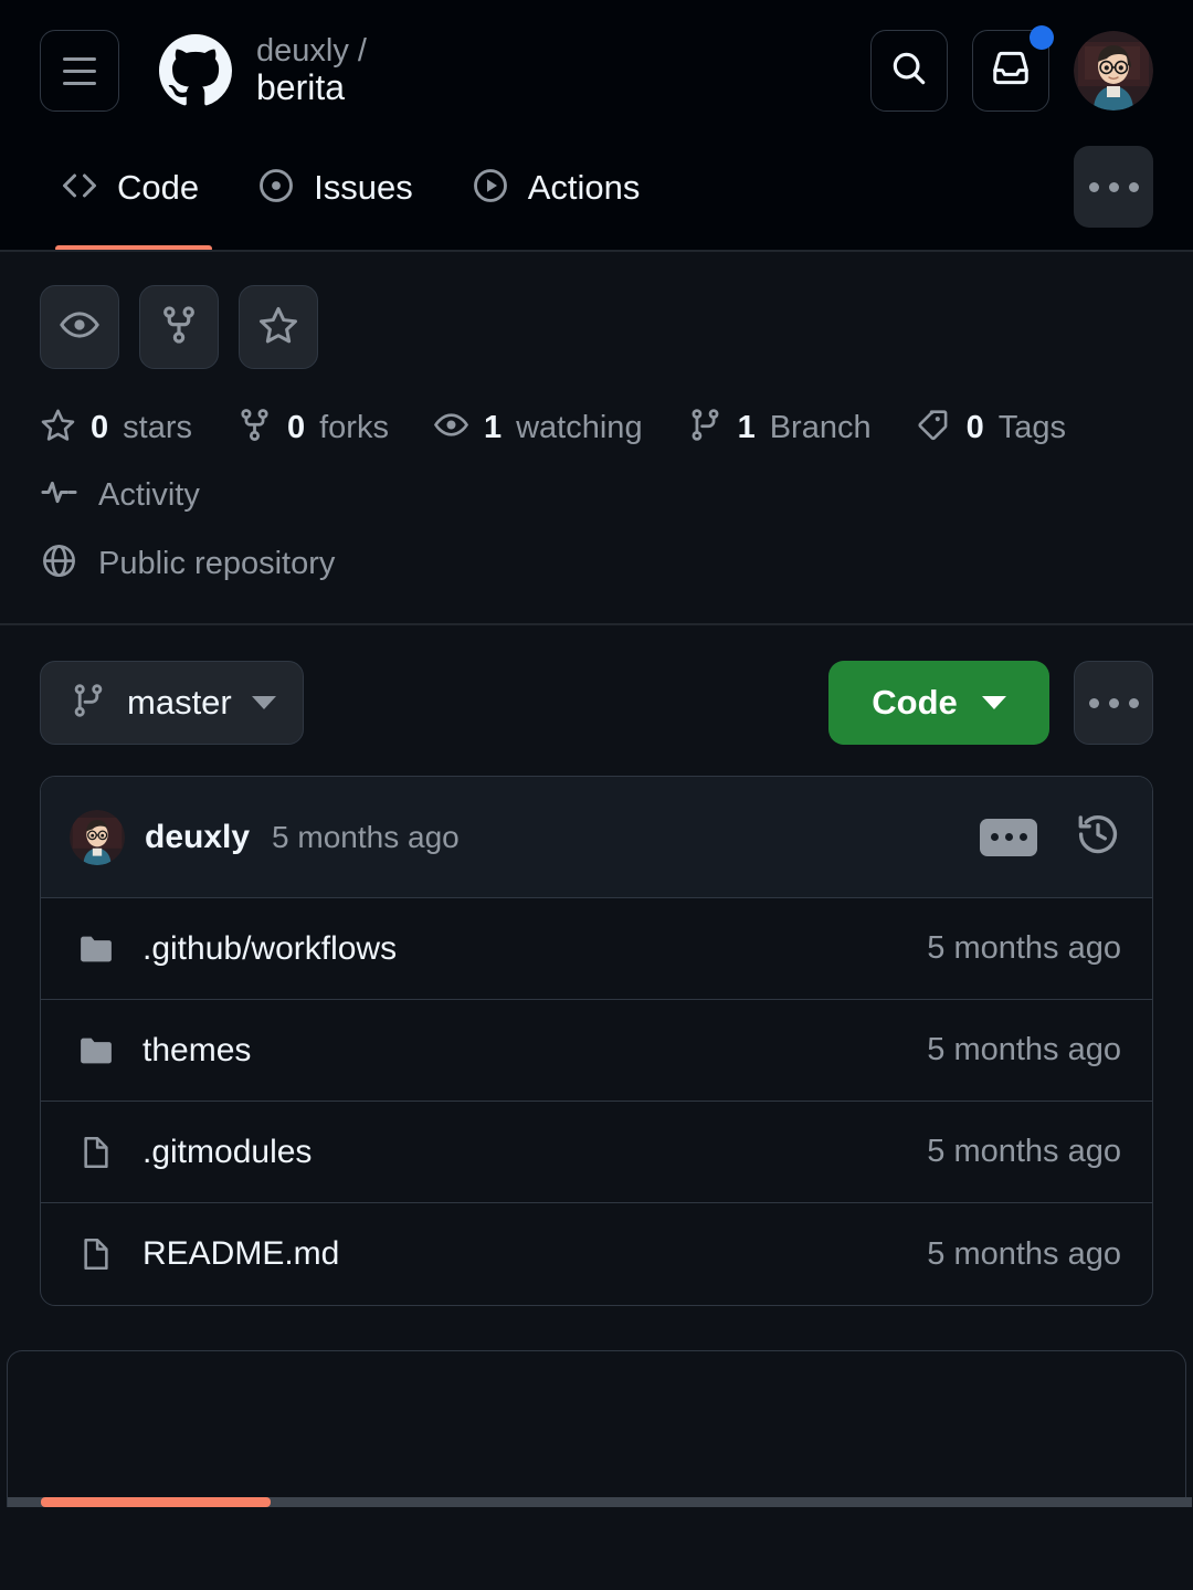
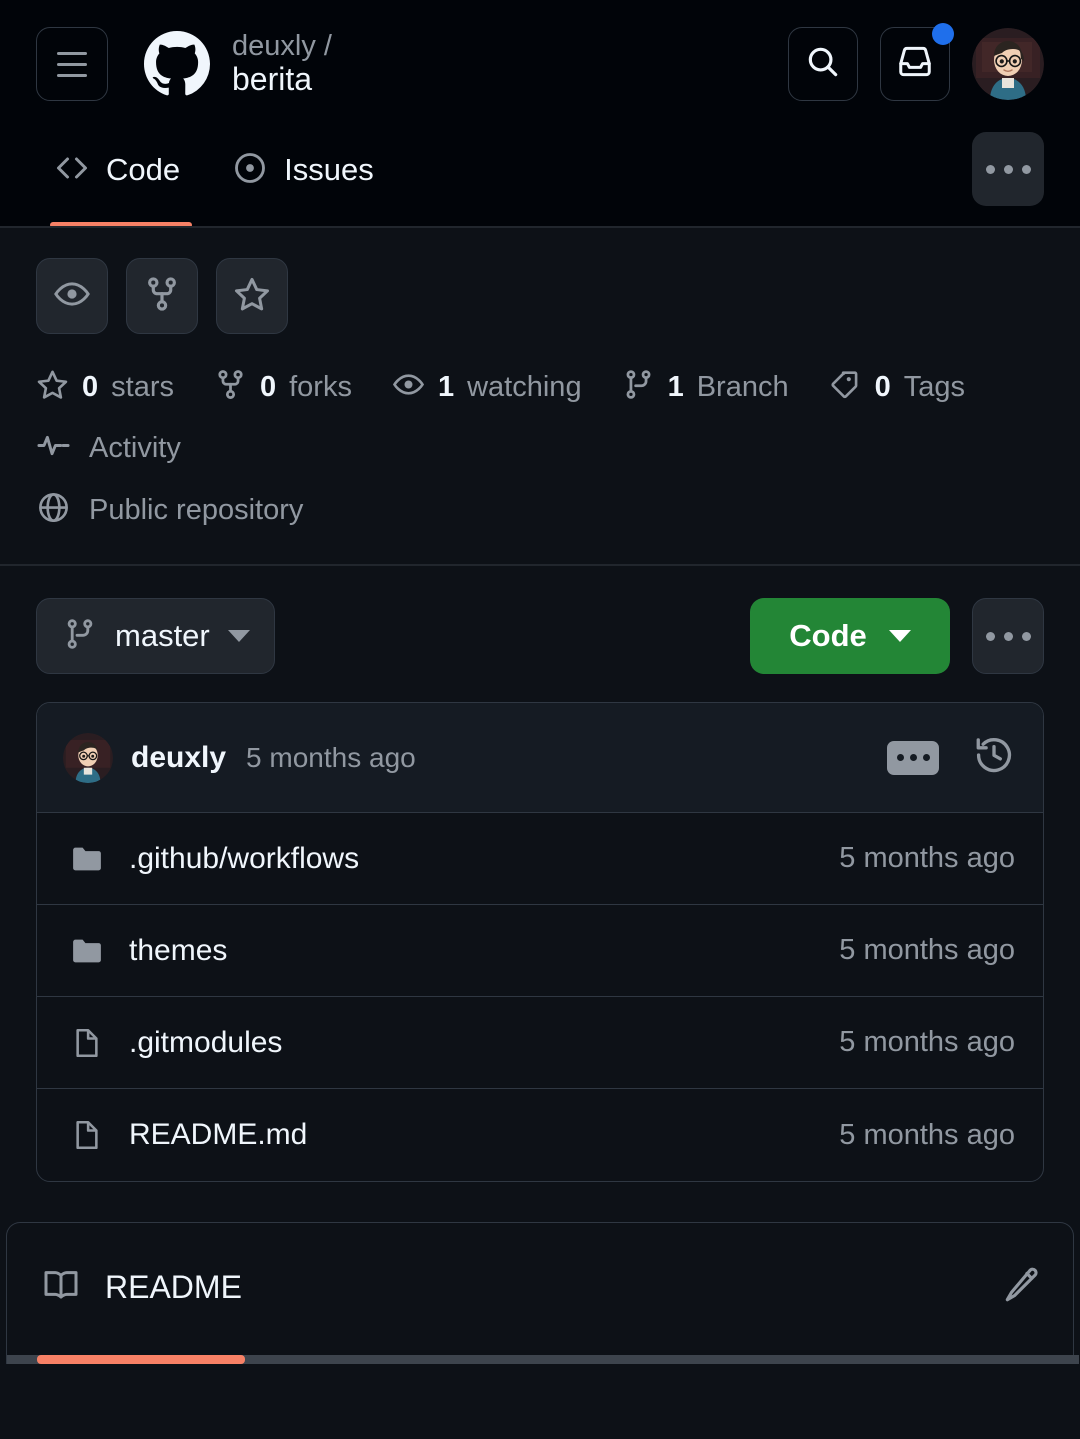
  deuxly /
  berita
  Code
  Issues
- Actions
  0
  stars
  0
  forks
  1
  watching
  1
  Branch
  0
  Tags
  Activity
  Public repository
  master
  Code
  deuxly
  5 months ago
  .github/workflows
  5 months ago
  themes
  5 months ago
  .gitmodules
  5 months ago
  README.md
  5 months ago
+ README
